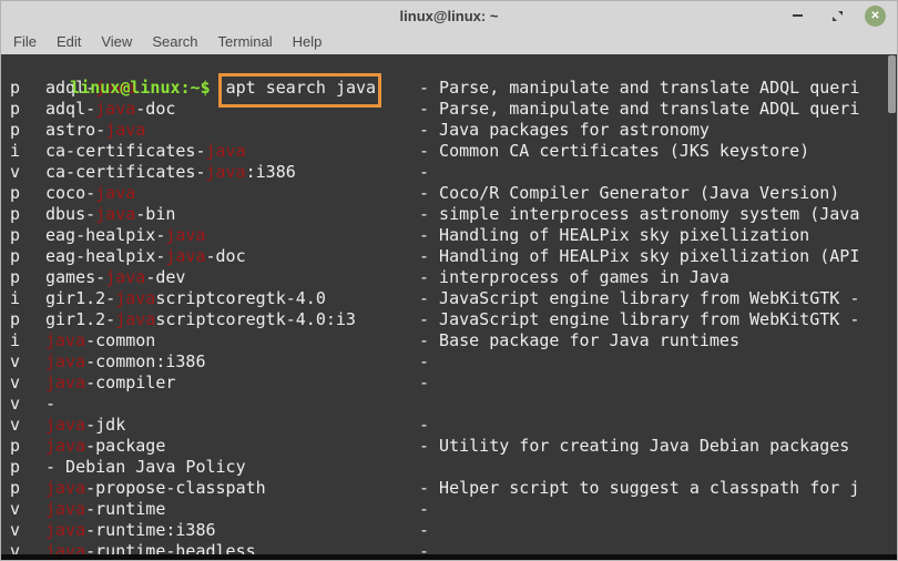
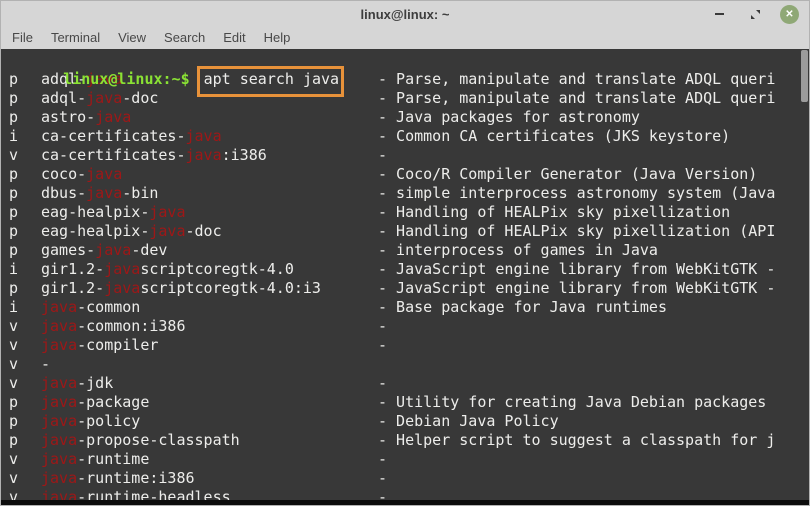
  linux@linux: ~
  ✕
  File
- Edit
+ Terminal
  View
  Search
- Terminal
+ Edit
  Help
  linux@linux:~$ apt search java
  p
  adql-java
  - Parse, manipulate and translate ADQL queri
  p
  adql-java-doc
  - Parse, manipulate and translate ADQL queri
  p
  astro-java
  - Java packages for astronomy
  i
  ca-certificates-java
  - Common CA certificates (JKS keystore)
  v
  ca-certificates-java:i386
  -
  p
  coco-java
  - Coco/R Compiler Generator (Java Version)
  p
  dbus-java-bin
  - simple interprocess astronomy system (Java
  p
  eag-healpix-java
  - Handling of HEALPix sky pixellization
  p
  eag-healpix-java-doc
  - Handling of HEALPix sky pixellization (API
  p
  games-java-dev
  - interprocess of games in Java
  i
  gir1.2-javascriptcoregtk-4.0
  - JavaScript engine library from WebKitGTK -
  p
  gir1.2-javascriptcoregtk-4.0:i3
  - JavaScript engine library from WebKitGTK -
  i
  java-common
  - Base package for Java runtimes
  v
  java-common:i386
  -
  v
  java-compiler
  -
  v
  -
  v
  java-jdk
  -
  p
  java-package
  - Utility for creating Java Debian packages
  p
+ java-policy
  - Debian Java Policy
  p
  java-propose-classpath
  - Helper script to suggest a classpath for j
  v
  java-runtime
  -
  v
  java-runtime:i386
  -
  v
  java-runtime-headless
  -
